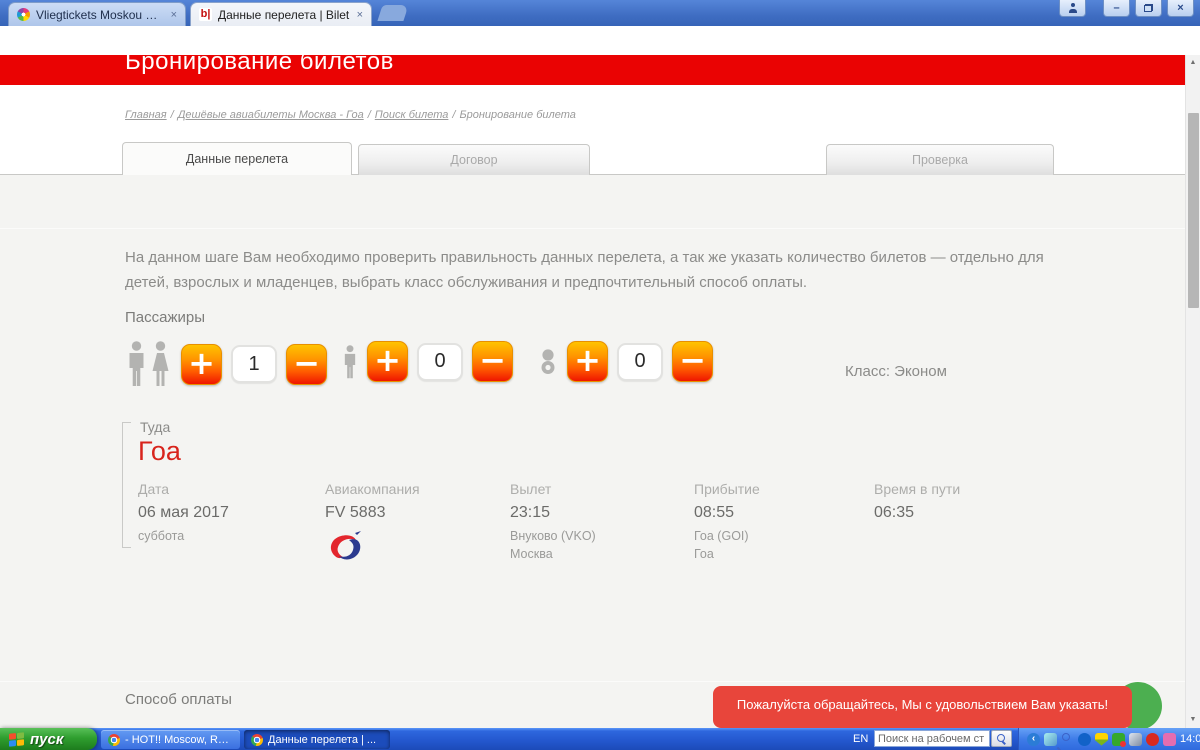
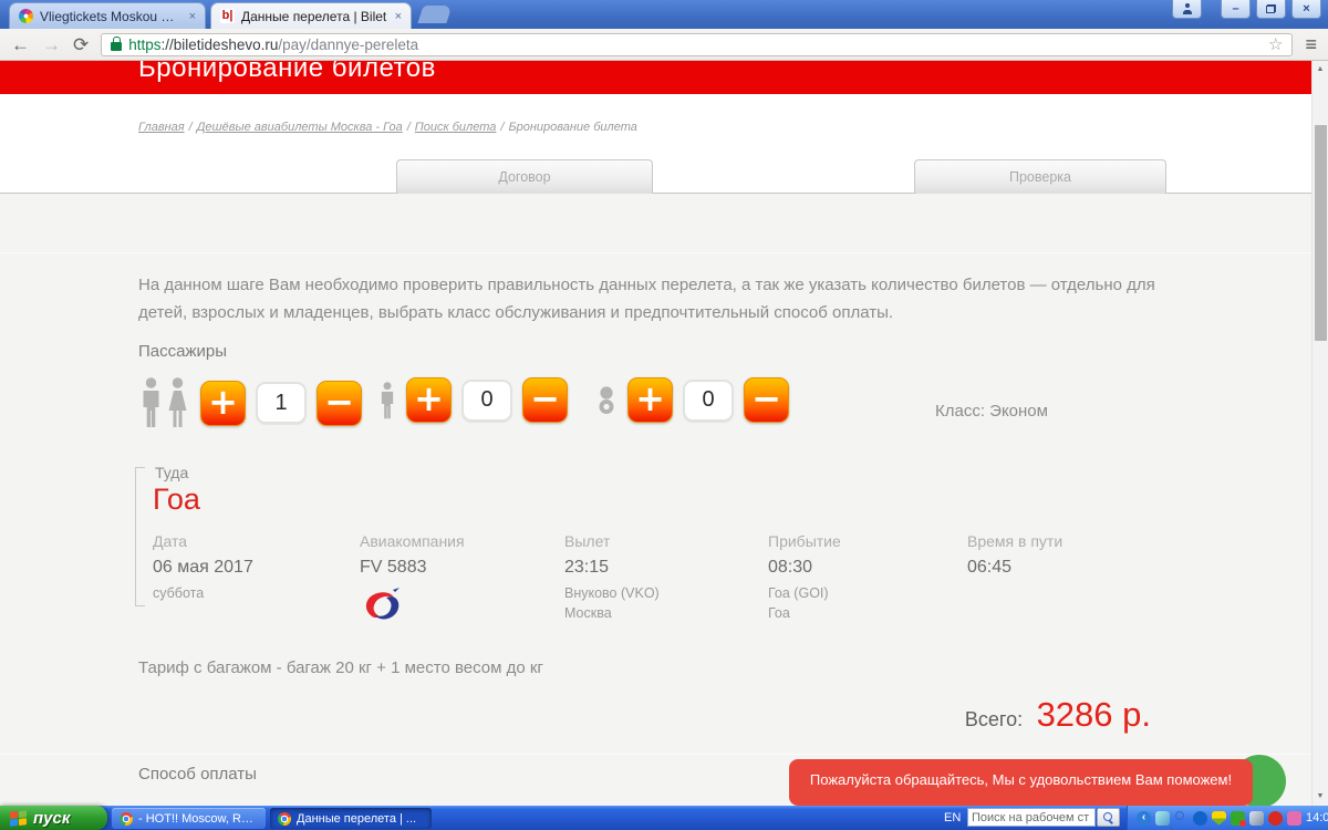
  Vliegtickets Moskou Go
  ×
  b|
  Данные перелета | Bilet
  ×
  –
  ×
+ ←
+ →
+ ⟳
+ https
+ ://biletideshevo.ru
+ /pay/dannye-pereleta
+ ☆
+ ≡
  Бронирование билетов
  Главная / Дешёвые авиабилеты Москва - Гоа / Поиск билета / Бронирование билета
- Данные перелета
  Договор
  Проверка
  На данном шаге Вам необходимо проверить правильность данных перелета, а так же указать количество билетов — отдельно для детей, взрослых и младенцев, выбрать класс обслуживания и предпочтительный способ оплаты.
  Пассажиры
  +
  1
  −
  +
  0
  −
  +
  0
  −
  Класс: Эконом
  Туда
  Гоа
  Дата
  06 мая 2017
  суббота
  Авиакомпания
  FV 5883
  Вылет
  23:15
  Внуково (VKO)
  Москва
  Прибытие
- 08:55
+ 08:30
  Гоа (GOI)
  Гоа
  Время в пути
- 06:35
+ 06:45
+ Тариф с багажом - багаж 20 кг + 1 место весом до кг
+ Всего: 3286 р.
  Способ оплаты
- Пожалуйста обращайтесь, Мы с удовольствием Вам указать!
+ Пожалуйста обращайтесь, Мы с удовольствием Вам поможем!
  пуск
  - HOT!! Moscow, Rus.
  Данные перелета | ...
  EN
  Поиск на рабочем ст
  ‹
  14:0
